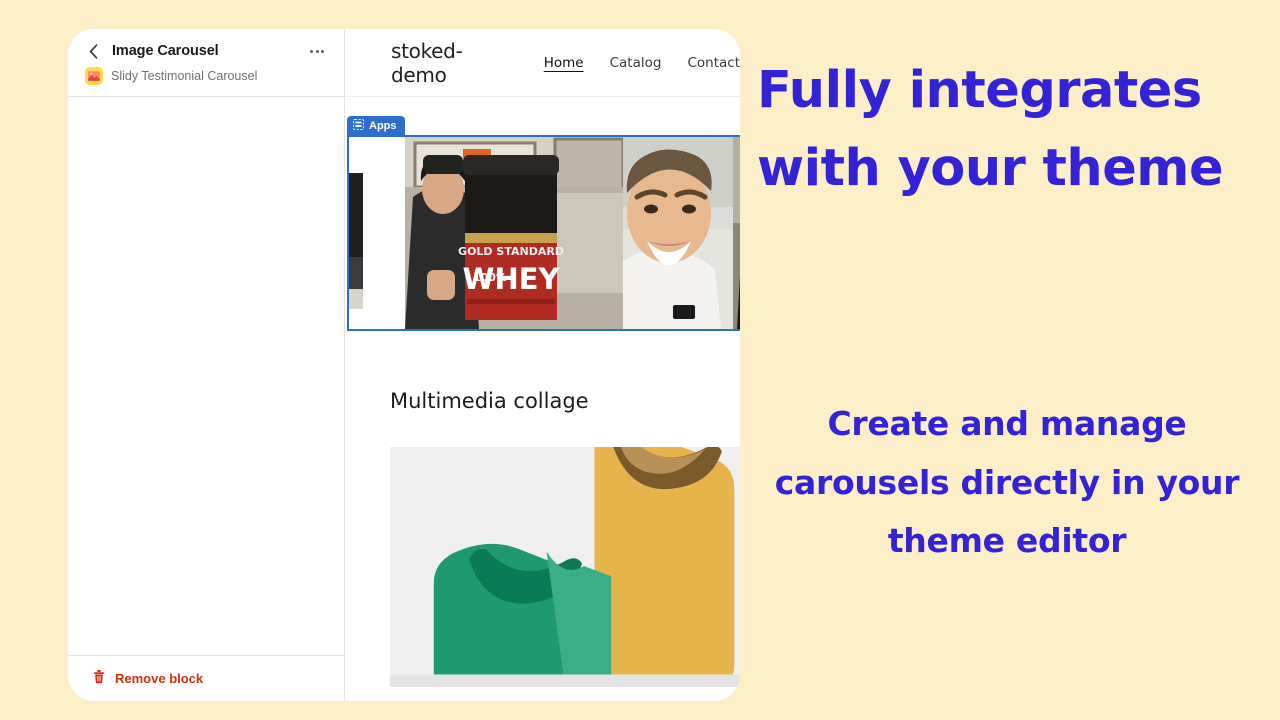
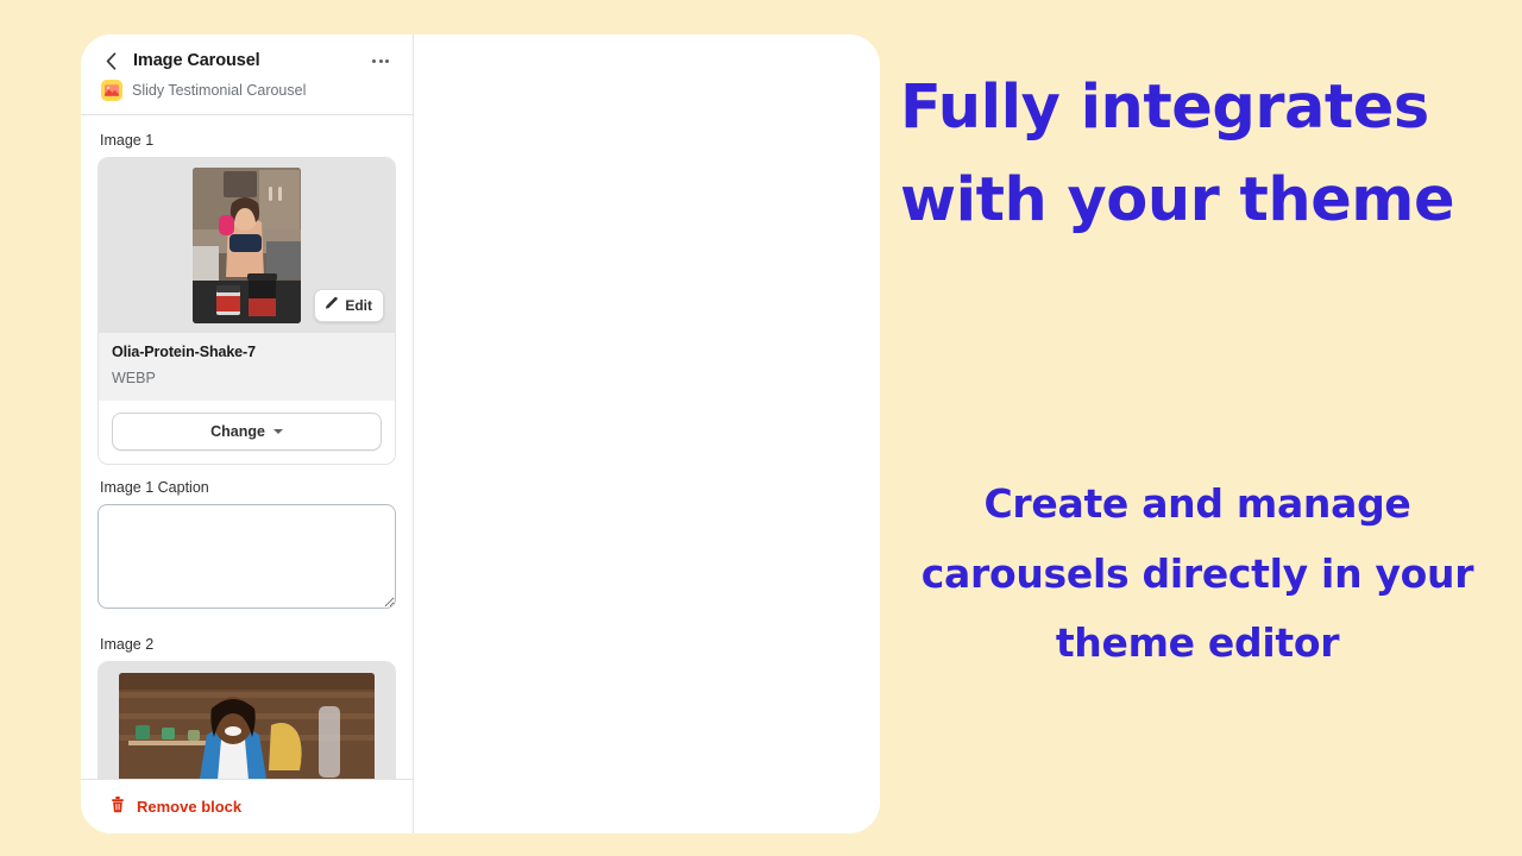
  Image Carousel
  Slidy Testimonial Carousel
+ Image 1
+ Edit
+ Olia-Protein-Shake-7
+ WEBP
+ Change
+ Image 1 Caption
+ Image 2
  Remove block
- stoked-demo
- Home
- Catalog
- Contact
- Apps
- GOLD STANDARD
- WHEY
- 100%
- Multimedia collage
  Fully integrates with your theme
  Create and manage carousels directly in your theme editor
